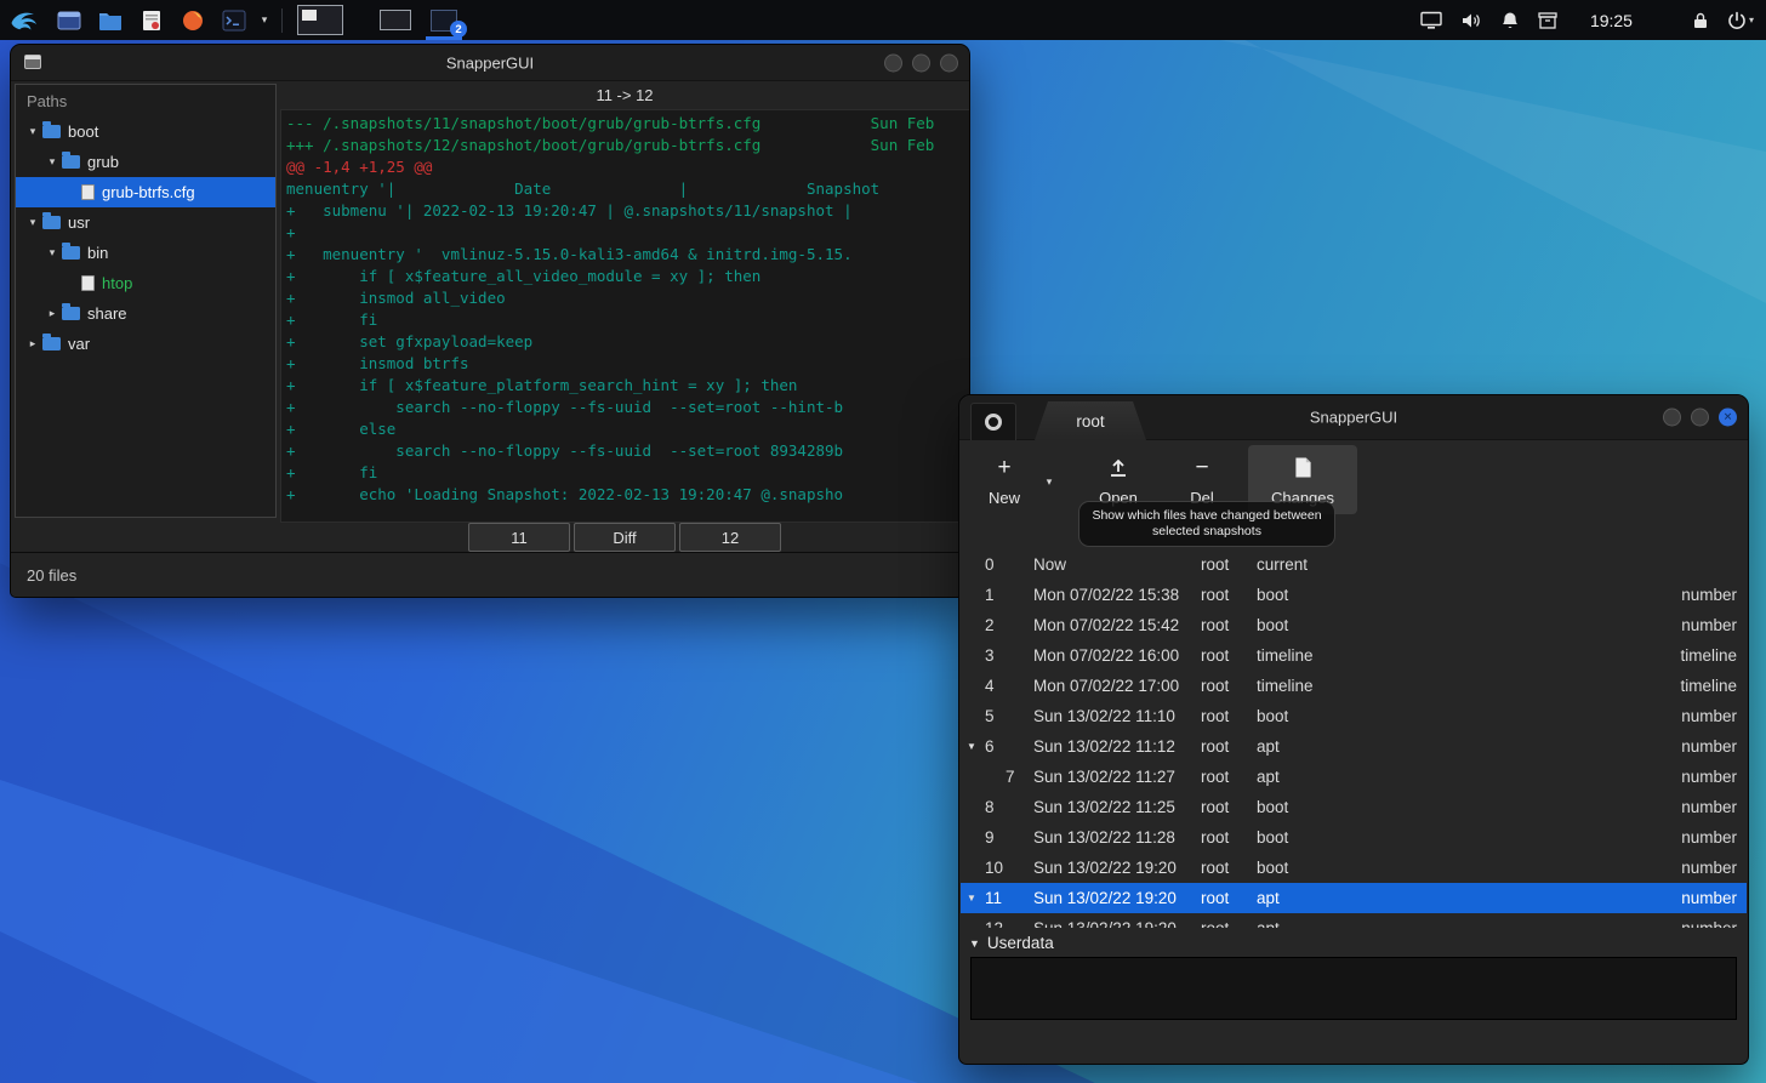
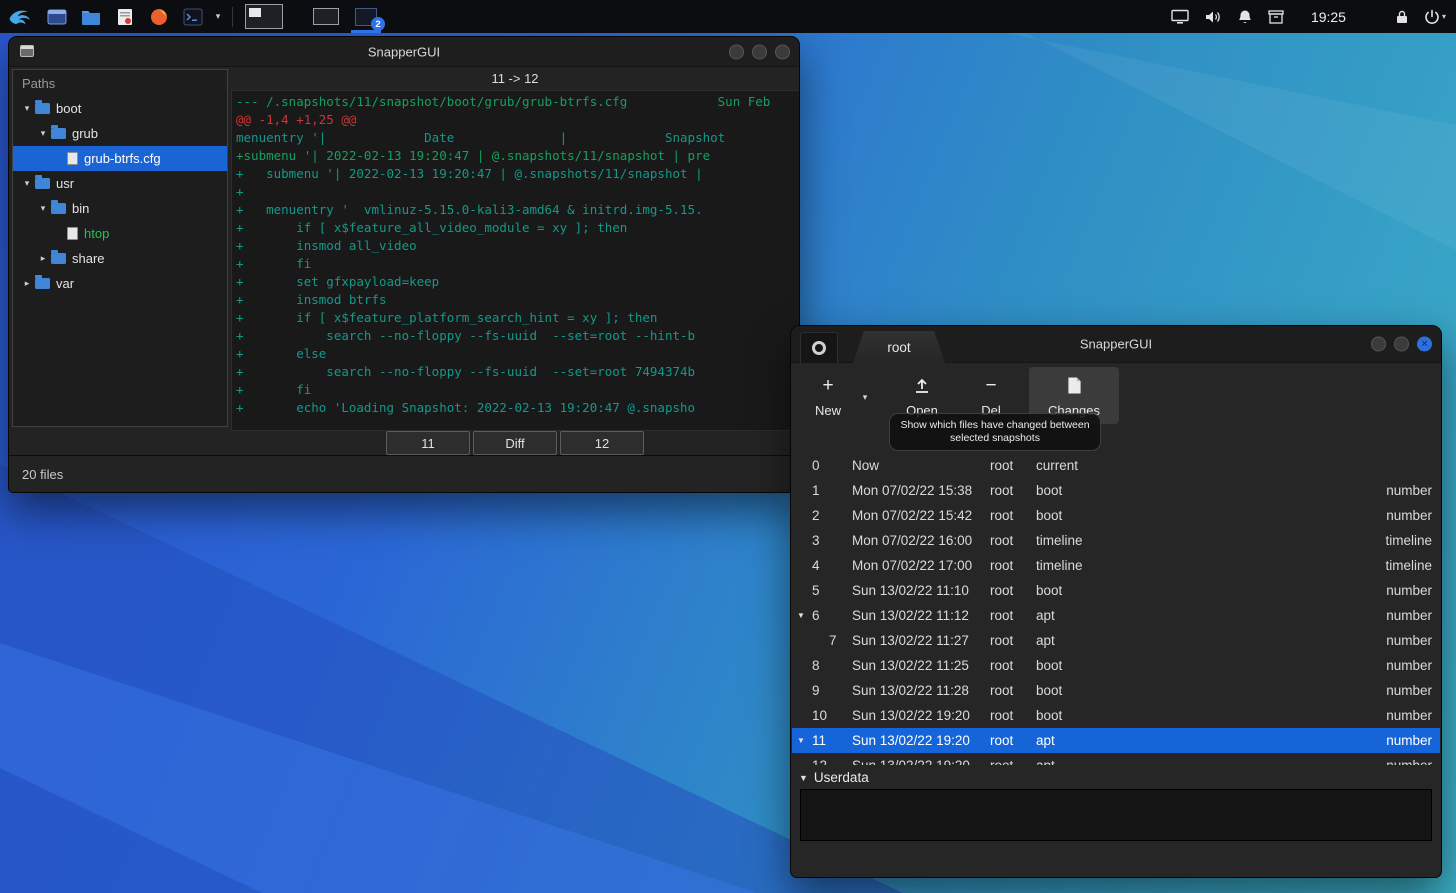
  ▾
  2
  19:25
  ▾
  SnapperGUI
  Paths
  ▾
  boot
  ▾
  grub
  grub-btrfs.cfg
  ▾
  usr
  ▾
  bin
  htop
  ▸
  share
  ▸
  var
  11 -> 12
  --- /.snapshots/11/snapshot/boot/grub/grub-btrfs.cfg Sun Feb
- +++ /.snapshots/12/snapshot/boot/grub/grub-btrfs.cfg Sun Feb
  @@ -1,4 +1,25 @@
  menuentry '| Date | Snapshot
+ +submenu '| 2022-02-13 19:20:47 | @.snapshots/11/snapshot | pre
  + submenu '| 2022-02-13 19:20:47 | @.snapshots/11/snapshot |
  +
  + menuentry ' vmlinuz-5.15.0-kali3-amd64 & initrd.img-5.15.
  + if [ x$feature_all_video_module = xy ]; then
  + insmod all_video
  + fi
  + set gfxpayload=keep
  + insmod btrfs
  + if [ x$feature_platform_search_hint = xy ]; then
  + search --no-floppy --fs-uuid --set=root --hint-b
  + else
- + search --no-floppy --fs-uuid --set=root 8934289b
+ + search --no-floppy --fs-uuid --set=root 7494374b
  + fi
  + echo 'Loading Snapshot: 2022-02-13 19:20:47 @.snapsho
  11
  Diff
  12
  20 files
  root
  SnapperGUI
  ✕
  +
  New
  ▾
  Open
  −
  Del
  Changes
  Show which files have changed between selected snapshots
  0
  Now
  root
  current
  1
  Mon 07/02/22 15:38
  root
  boot
  number
  2
  Mon 07/02/22 15:42
  root
  boot
  number
  3
  Mon 07/02/22 16:00
  root
  timeline
  timeline
  4
  Mon 07/02/22 17:00
  root
  timeline
  timeline
  5
  Sun 13/02/22 11:10
  root
  boot
  number
  ▼
  6
  Sun 13/02/22 11:12
  root
  apt
  number
  7
  Sun 13/02/22 11:27
  root
  apt
  number
  8
  Sun 13/02/22 11:25
  root
  boot
  number
  9
  Sun 13/02/22 11:28
  root
  boot
  number
  10
  Sun 13/02/22 19:20
  root
  boot
  number
  ▼
  11
  Sun 13/02/22 19:20
  root
  apt
  number
  ▼
  Userdata
